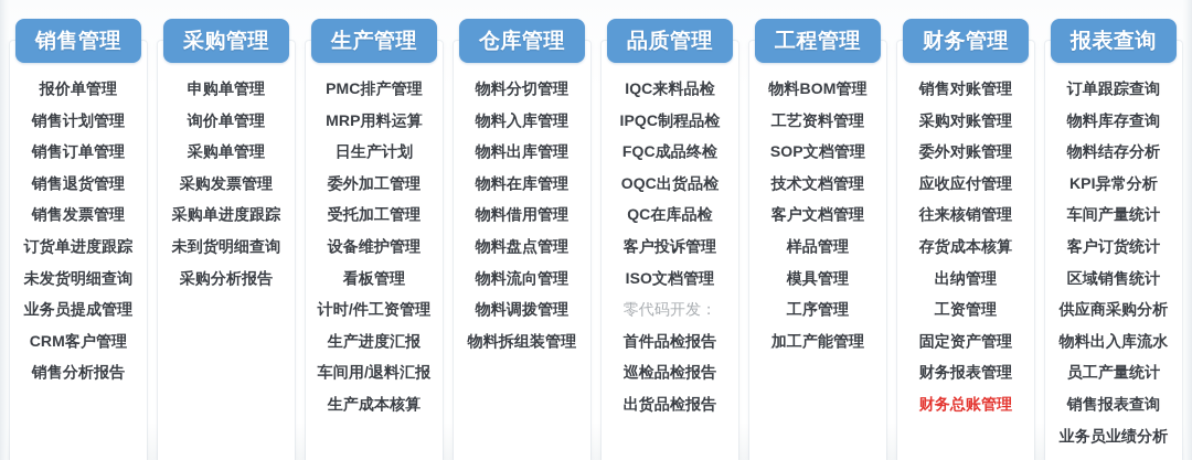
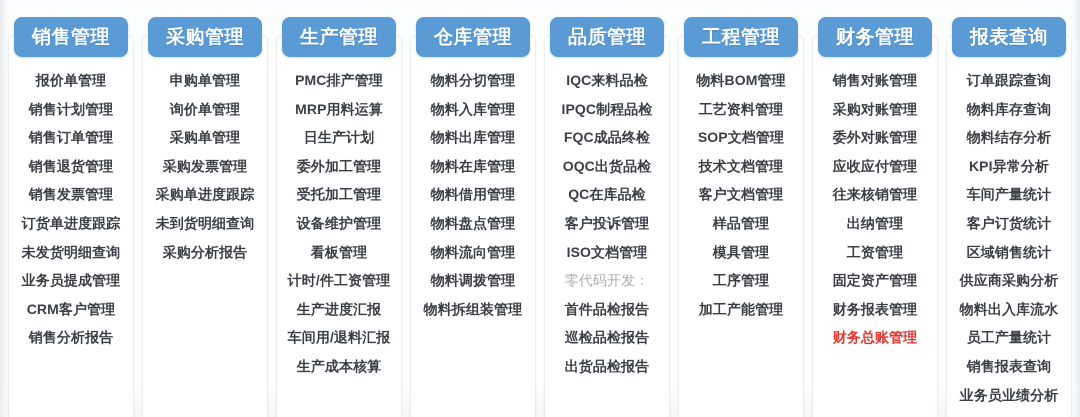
  销售管理
  报价单管理
  销售计划管理
  销售订单管理
  销售退货管理
  销售发票管理
  订货单进度跟踪
  未发货明细查询
  业务员提成管理
  CRM客户管理
  销售分析报告
  采购管理
  申购单管理
  询价单管理
  采购单管理
  采购发票管理
  采购单进度跟踪
  未到货明细查询
  采购分析报告
  生产管理
  PMC排产管理
  MRP用料运算
  日生产计划
  委外加工管理
  受托加工管理
  设备维护管理
  看板管理
  计时/件工资管理
  生产进度汇报
  车间用/退料汇报
  生产成本核算
  仓库管理
  物料分切管理
  物料入库管理
  物料出库管理
  物料在库管理
  物料借用管理
  物料盘点管理
  物料流向管理
  物料调拨管理
  物料拆组装管理
  品质管理
  IQC来料品检
  IPQC制程品检
  FQC成品终检
  OQC出货品检
  QC在库品检
  客户投诉管理
  ISO文档管理
  零代码开发：
  首件品检报告
  巡检品检报告
  出货品检报告
  工程管理
  物料BOM管理
  工艺资料管理
  SOP文档管理
  技术文档管理
  客户文档管理
  样品管理
  模具管理
  工序管理
  加工产能管理
  财务管理
  销售对账管理
  采购对账管理
  委外对账管理
  应收应付管理
  往来核销管理
- 存货成本核算
  出纳管理
  工资管理
  固定资产管理
  财务报表管理
  财务总账管理
  报表查询
  订单跟踪查询
  物料库存查询
  物料结存分析
  KPI异常分析
  车间产量统计
  客户订货统计
  区域销售统计
  供应商采购分析
  物料出入库流水
  员工产量统计
  销售报表查询
  业务员业绩分析
